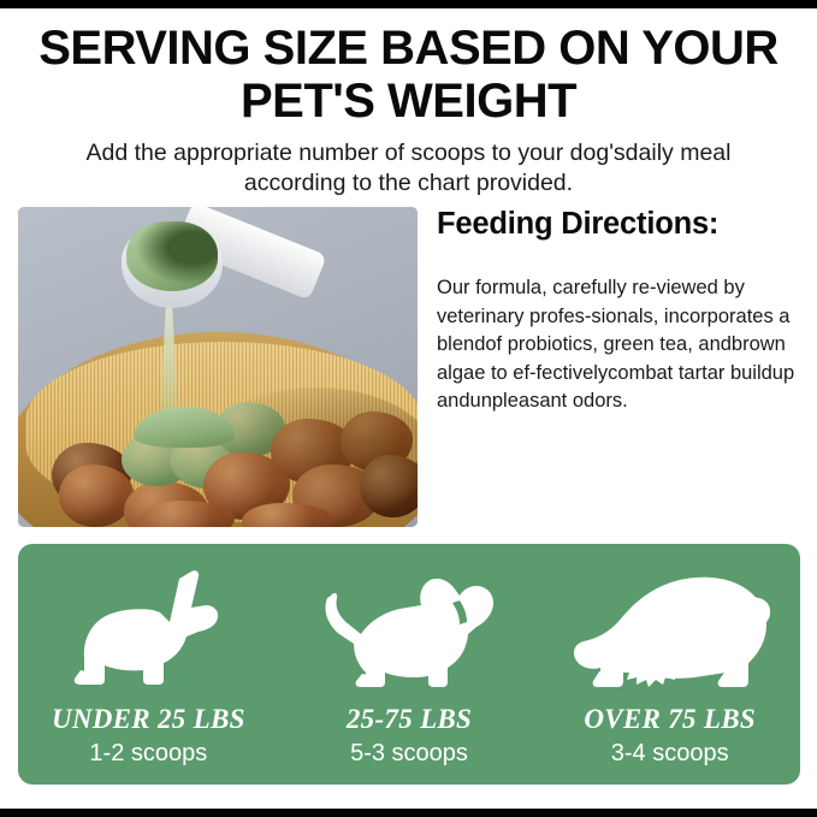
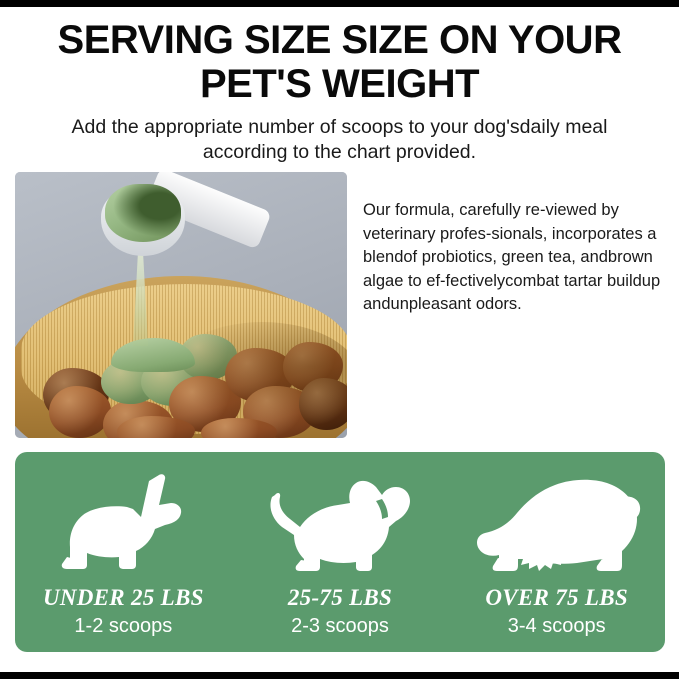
- SERVING SIZE BASED ON YOUR PET'S WEIGHT
+ SERVING SIZE SIZE ON YOUR PET'S WEIGHT
  Add the appropriate number of scoops to your dog'sdaily meal according to the chart provided.
- Feeding Directions:
  Our formula, carefully re-viewed by veterinary profes-sionals, incorporates a blendof probiotics, green tea, andbrown algae to ef-fectivelycombat tartar buildup andunpleasant odors.
  UNDER 25 LBS
  1-2 scoops
  25-75 LBS
- 5-3 scoops
+ 2-3 scoops
  OVER 75 LBS
  3-4 scoops
